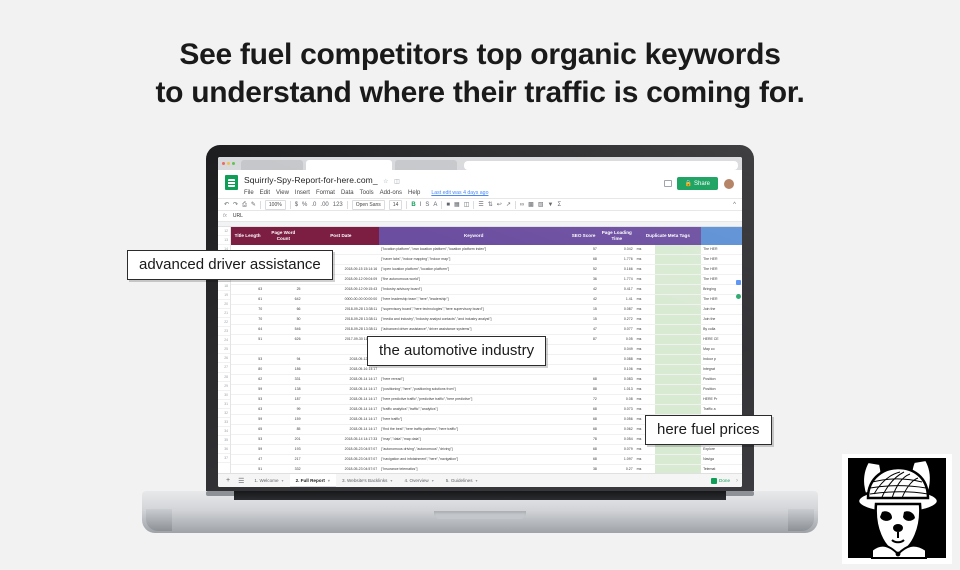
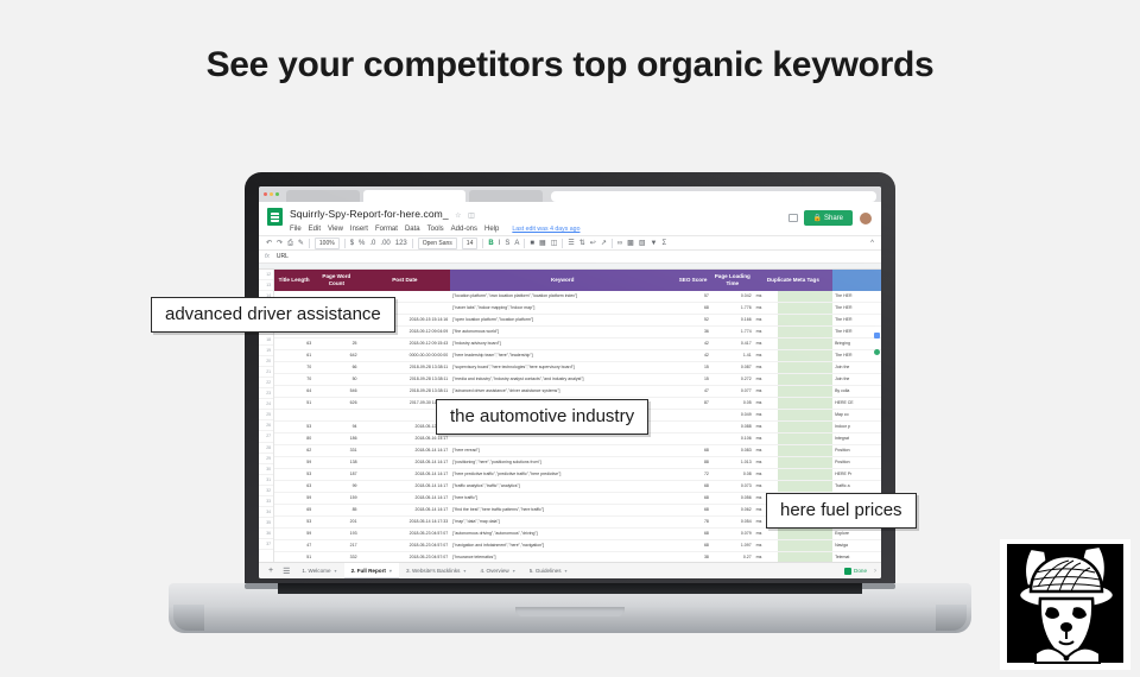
- See fuel competitors top organic keywords
+ See your competitors top organic keywords
- to understand where their traffic is coming for.
  advanced driver assistance
  the automotive industry
  here fuel prices
